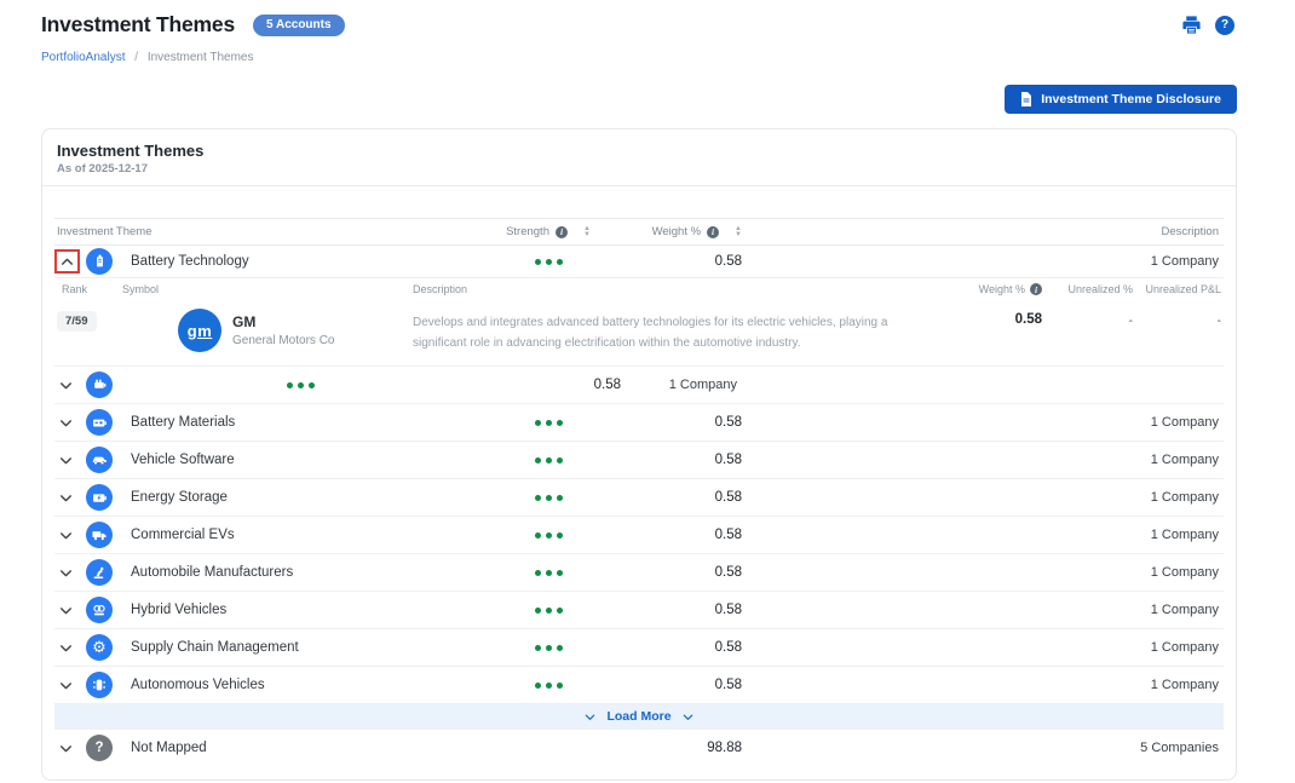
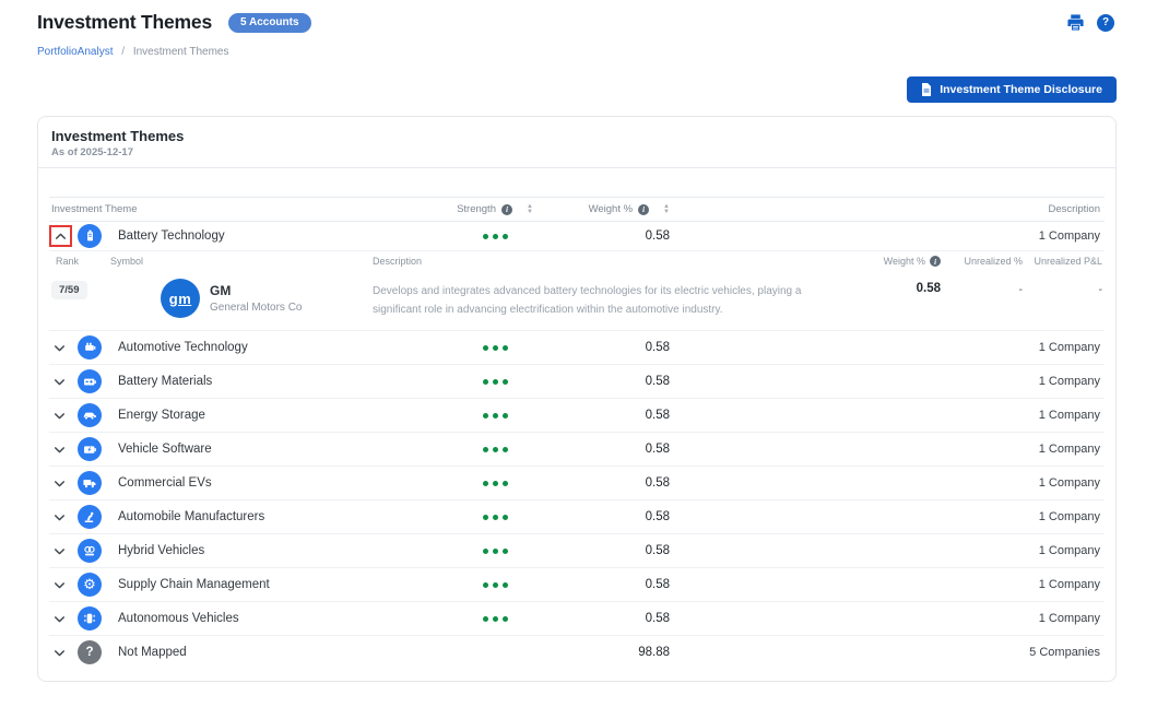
  Investment Themes
  5 Accounts
  ?
  PortfolioAnalyst / Investment Themes
  Investment Theme Disclosure
  Investment Themes
  As of 2025-12-17
  Investment Theme
  Strength
  i
  Weight %
  i
  Description
  Battery Technology
  0.58
  1 Company
  Rank
  Symbol
  Description
  Weight %
  i
  Unrealized %
  Unrealized P&L
  7/59
  gm
  GM
  General Motors Co
  Develops and integrates advanced battery technologies for its electric vehicles, playing a significant role in advancing electrification within the automotive industry.
  0.58
  -
  -
+ Automotive Technology
  0.58
  1 Company
  Battery Materials
  0.58
  1 Company
- Vehicle Software
+ Energy Storage
  0.58
  1 Company
- Energy Storage
+ Vehicle Software
  0.58
  1 Company
  Commercial EVs
  0.58
  1 Company
  Automobile Manufacturers
  0.58
  1 Company
  Hybrid Vehicles
  0.58
  1 Company
  ⚙
  Supply Chain Management
  0.58
  1 Company
  Autonomous Vehicles
  0.58
  1 Company
- Load More
  ?
  Not Mapped
  98.88
  5 Companies
